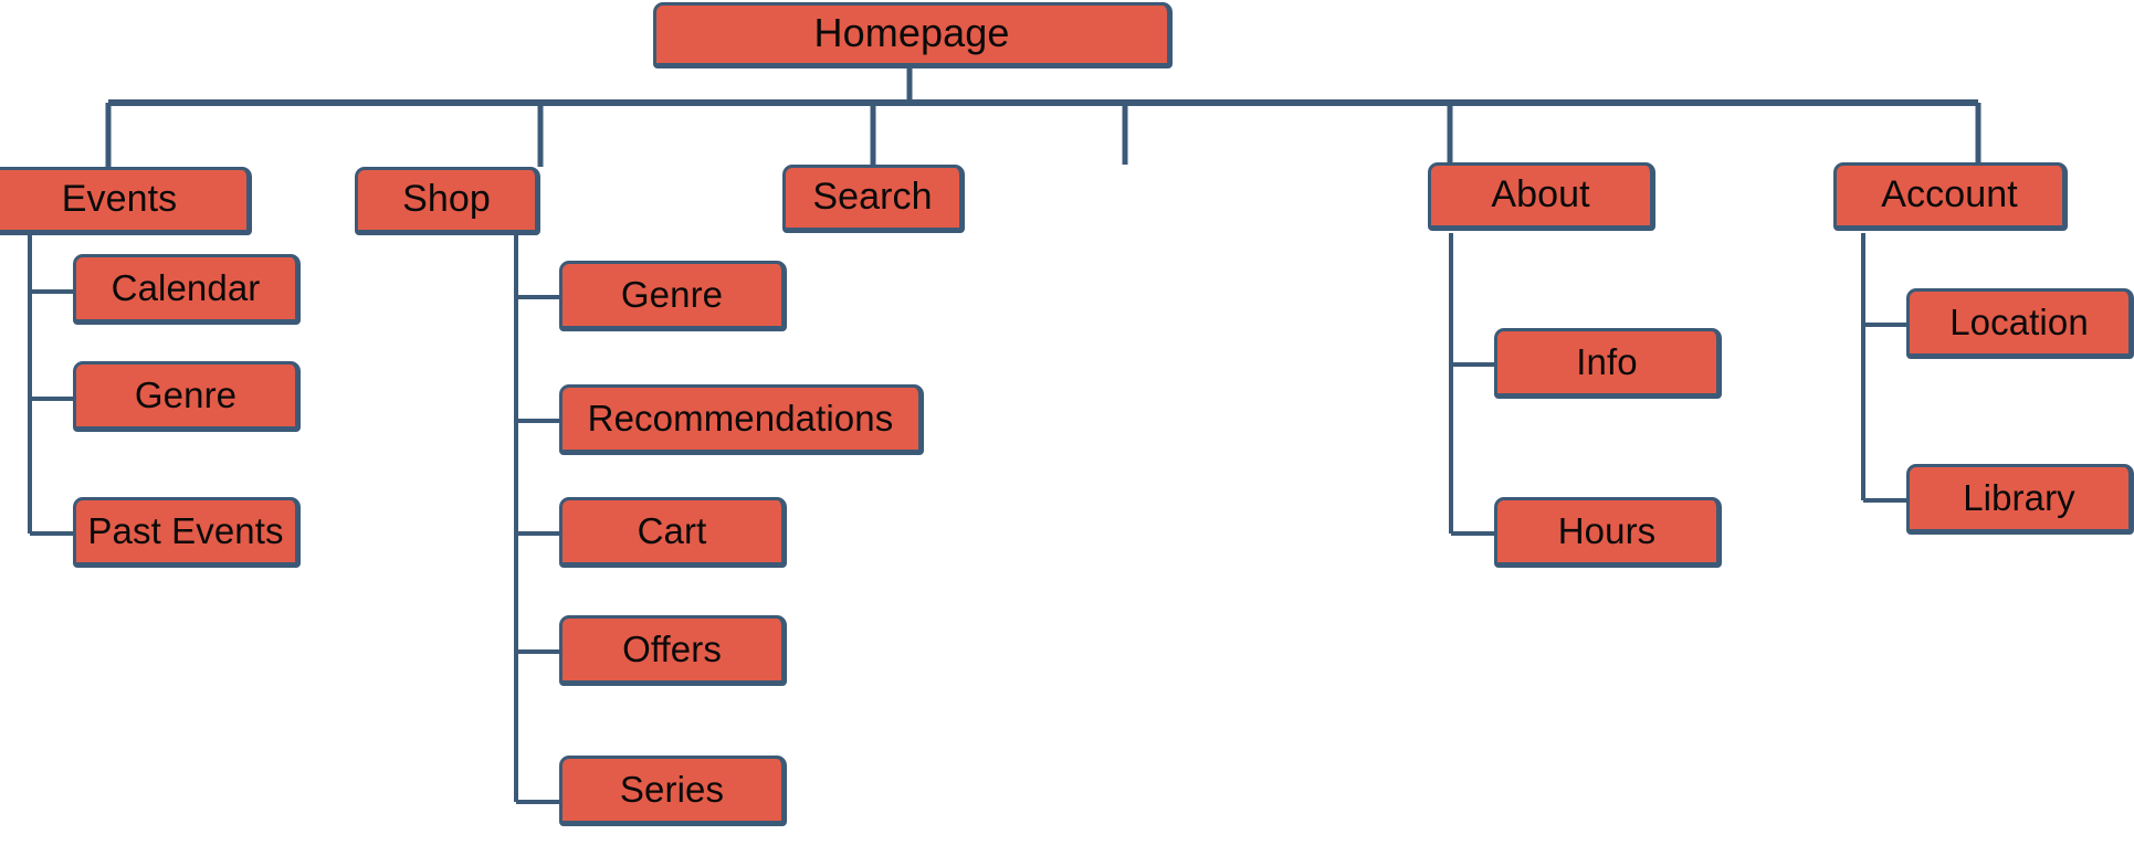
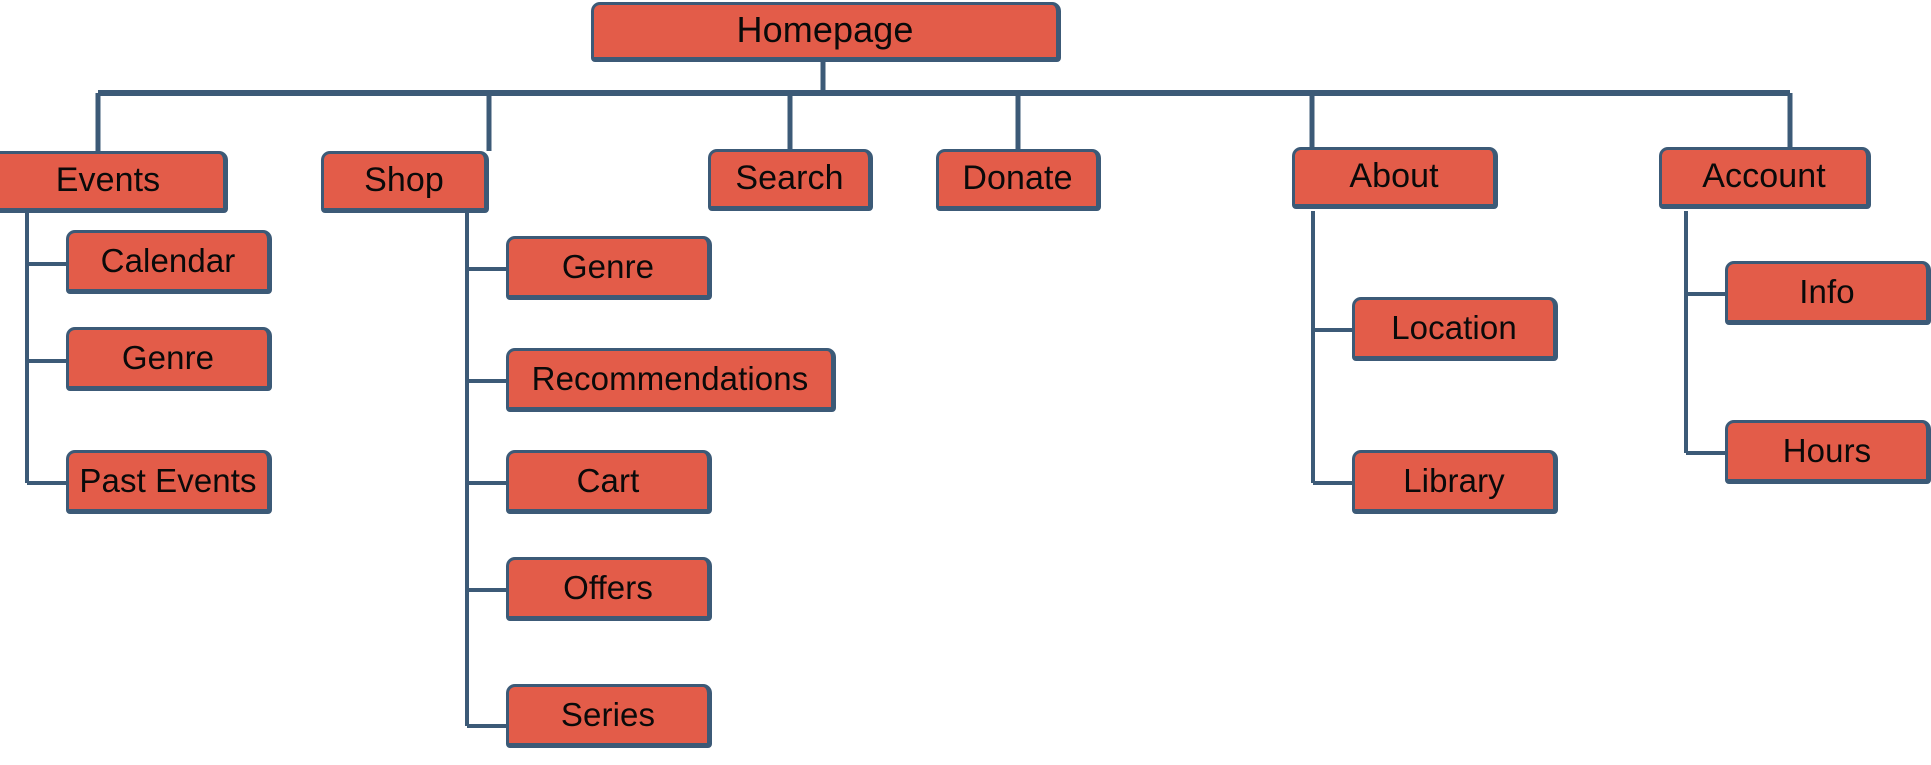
  Homepage
  Events
  Shop
  Search
+ Donate
  About
  Account
  Calendar
  Genre
  Past Events
  Genre
  Recommendations
  Cart
  Offers
  Series
- Info
+ Location
- Hours
+ Library
- Location
+ Info
- Library
+ Hours
